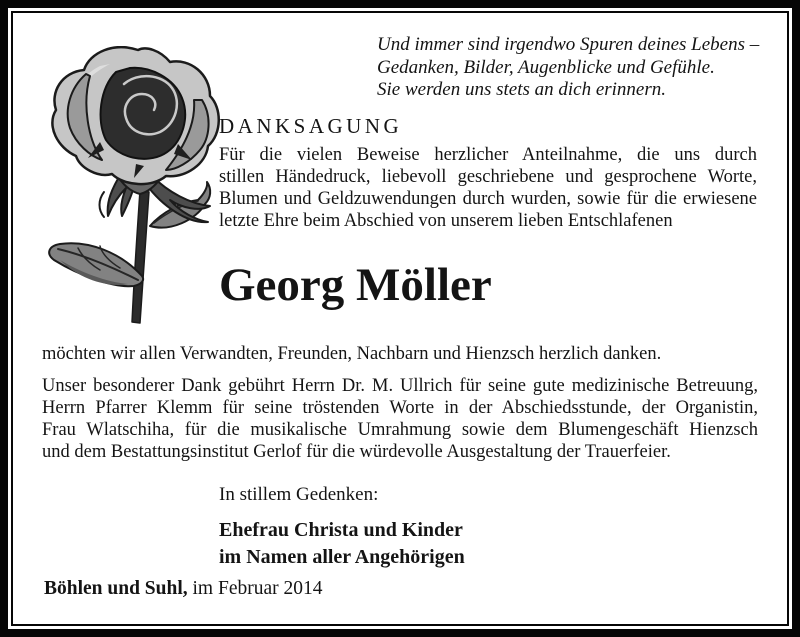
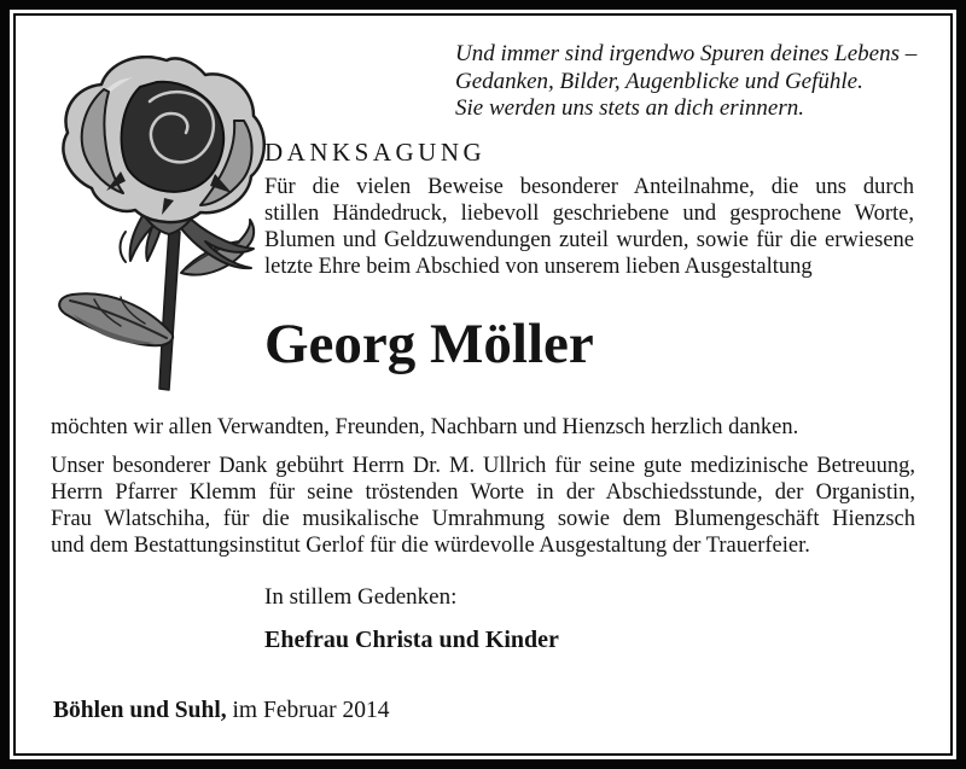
  Und immer sind irgendwo Spuren deines Lebens –
  Gedanken, Bilder, Augenblicke und Gefühle.
  Sie werden uns stets an dich erinnern.
  DANKSAGUNG
- Für die vielen Beweise herzlicher Anteilnahme, die uns durch
+ Für die vielen Beweise besonderer Anteilnahme, die uns durch
  stillen Händedruck, liebevoll geschriebene und gesprochene Worte,
- Blumen und Geldzuwendungen durch wurden, sowie für die erwiesene
+ Blumen und Geldzuwendungen zuteil wurden, sowie für die erwiesene
- letzte Ehre beim Abschied von unserem lieben Entschlafenen
+ letzte Ehre beim Abschied von unserem lieben Ausgestaltung
  Georg Möller
  möchten wir allen Verwandten, Freunden, Nachbarn und Hienzsch herzlich danken.
  Unser besonderer Dank gebührt Herrn Dr. M. Ullrich für seine gute medizinische Betreuung,
  Herrn Pfarrer Klemm für seine tröstenden Worte in der Abschiedsstunde, der Organistin,
  Frau Wlatschiha, für die musikalische Umrahmung sowie dem Blumengeschäft Hienzsch
  und dem Bestattungsinstitut Gerlof für die würdevolle Ausgestaltung der Trauerfeier.
  In stillem Gedenken:
  Ehefrau Christa und Kinder
- im Namen aller Angehörigen
  Böhlen und Suhl, im Februar 2014
